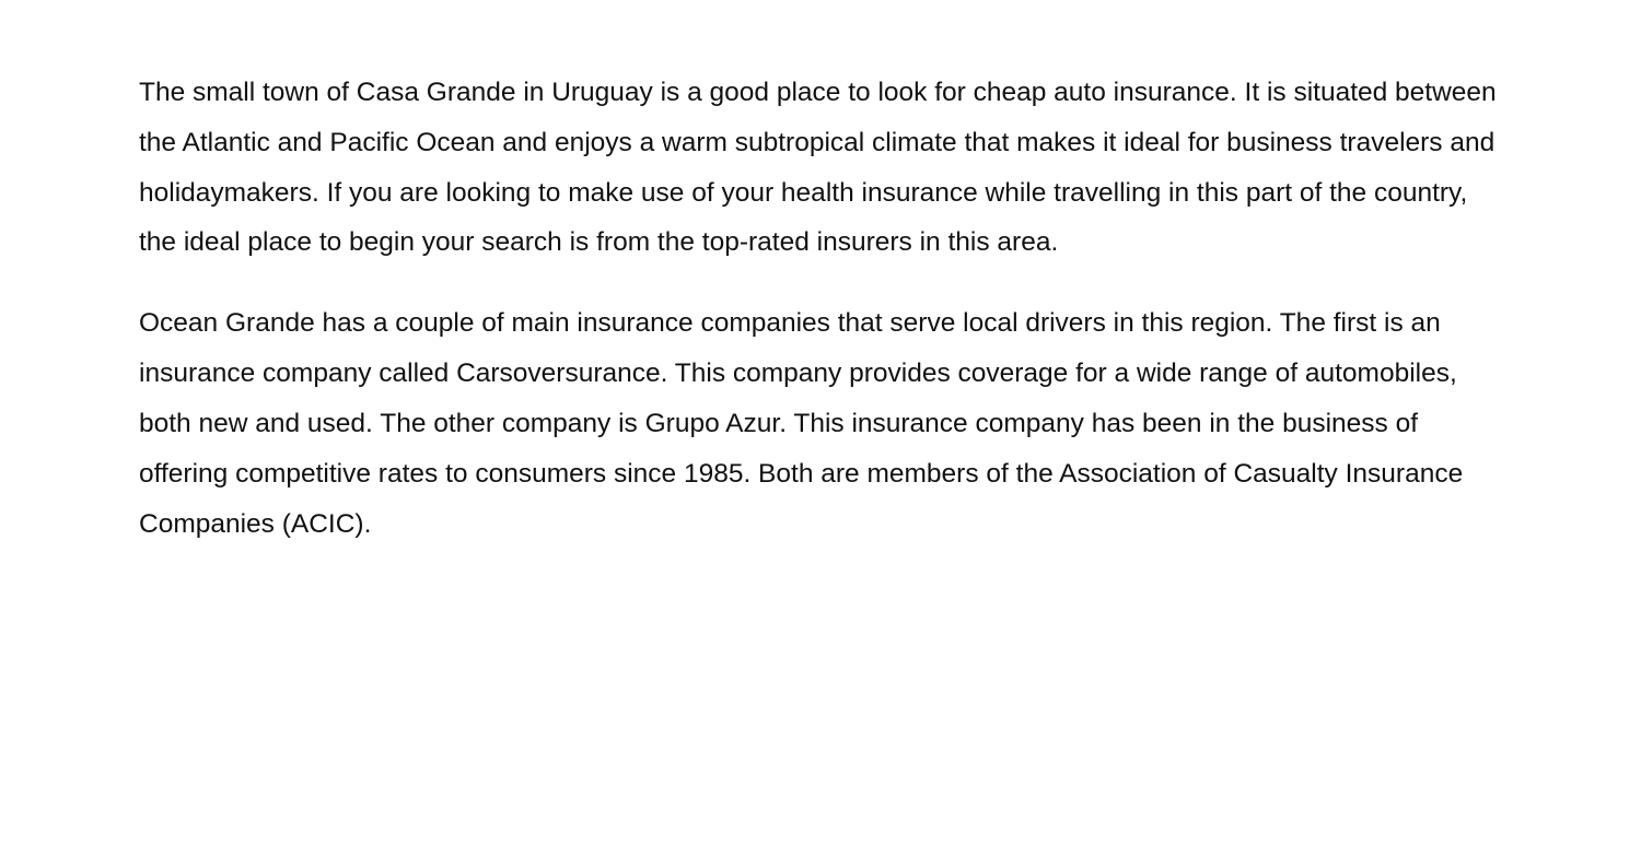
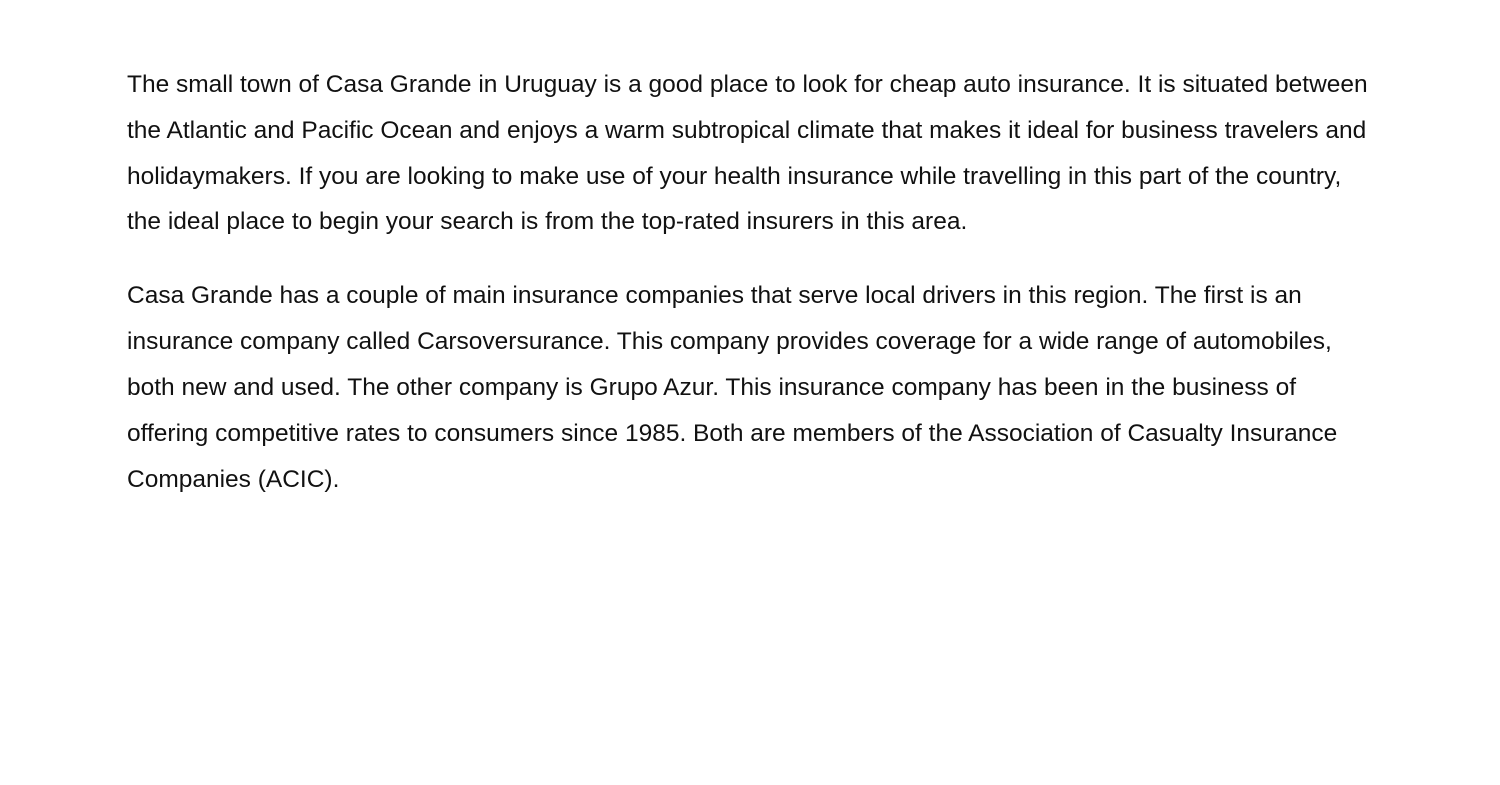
  The small town of Casa Grande in Uruguay is a good place to look for cheap auto insurance. It is situated between the Atlantic and Pacific Ocean and enjoys a warm subtropical climate that makes it ideal for business travelers and holidaymakers. If you are looking to make use of your health insurance while travelling in this part of the country, the ideal place to begin your search is from the top-rated insurers in this area.
- Ocean Grande has a couple of main insurance companies that serve local drivers in this region. The first is an insurance company called Carsoversurance. This company provides coverage for a wide range of automobiles, both new and used. The other company is Grupo Azur. This insurance company has been in the business of offering competitive rates to consumers since 1985. Both are members of the Association of Casualty Insurance Companies (ACIC).
+ Casa Grande has a couple of main insurance companies that serve local drivers in this region. The first is an insurance company called Carsoversurance. This company provides coverage for a wide range of automobiles, both new and used. The other company is Grupo Azur. This insurance company has been in the business of offering competitive rates to consumers since 1985. Both are members of the Association of Casualty Insurance Companies (ACIC).
